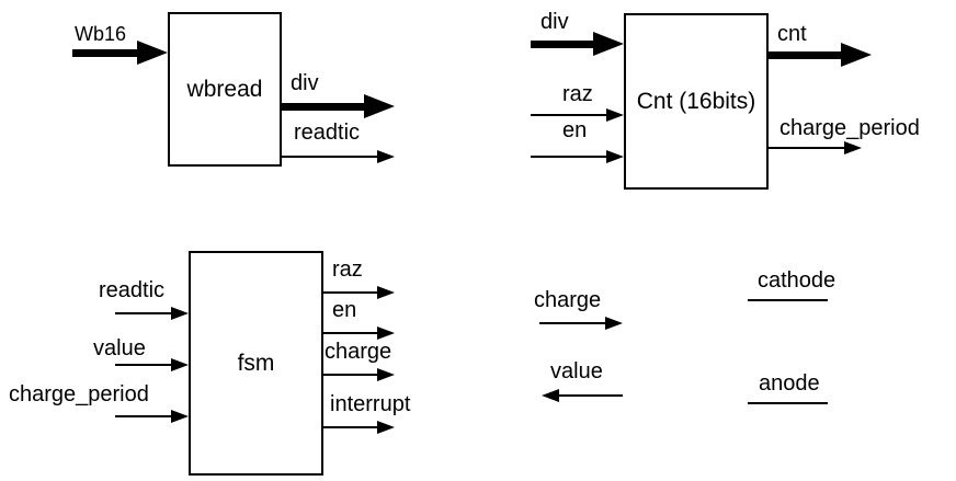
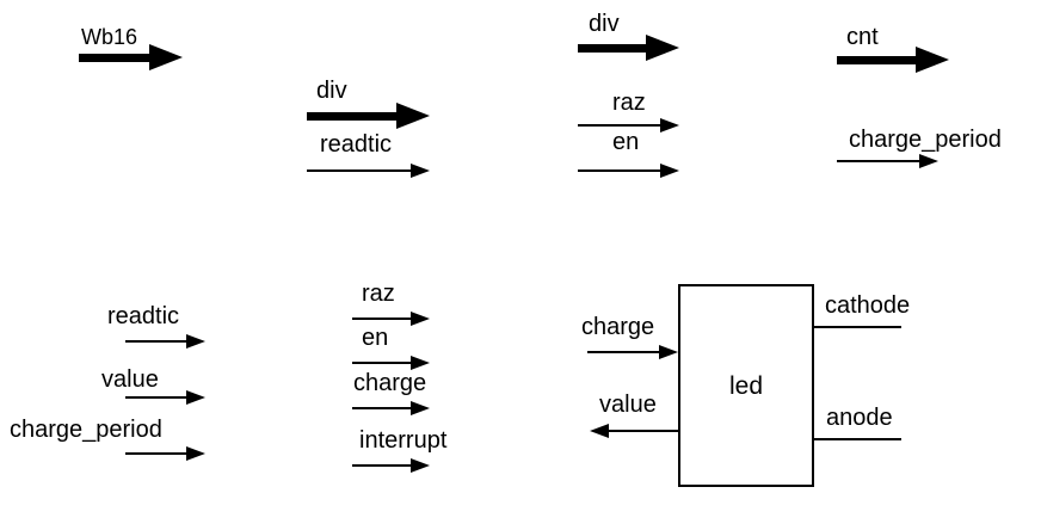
- wbread
  Wb16
  div
  readtic
- Cnt (16bits)
  div
  raz
  en
  cnt
  charge_period
- fsm
  readtic
  value
  charge_period
  raz
  en
  charge
  interrupt
+ led
  charge
  value
  cathode
  anode
